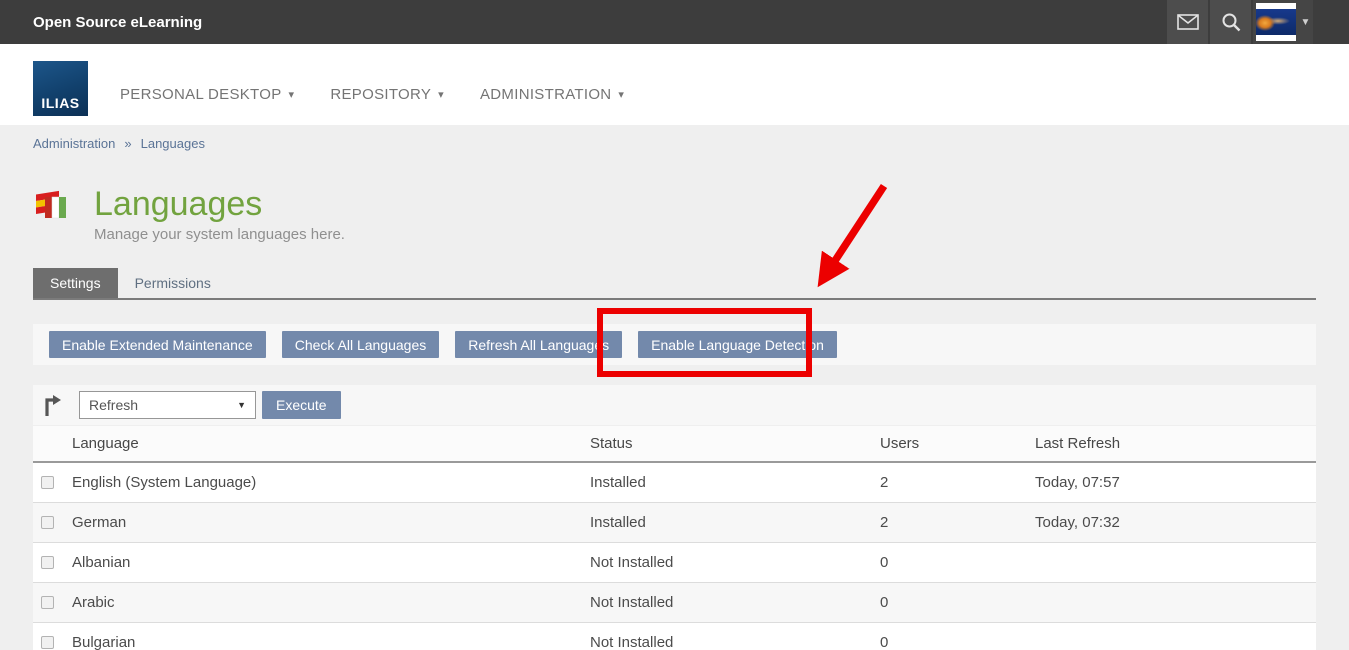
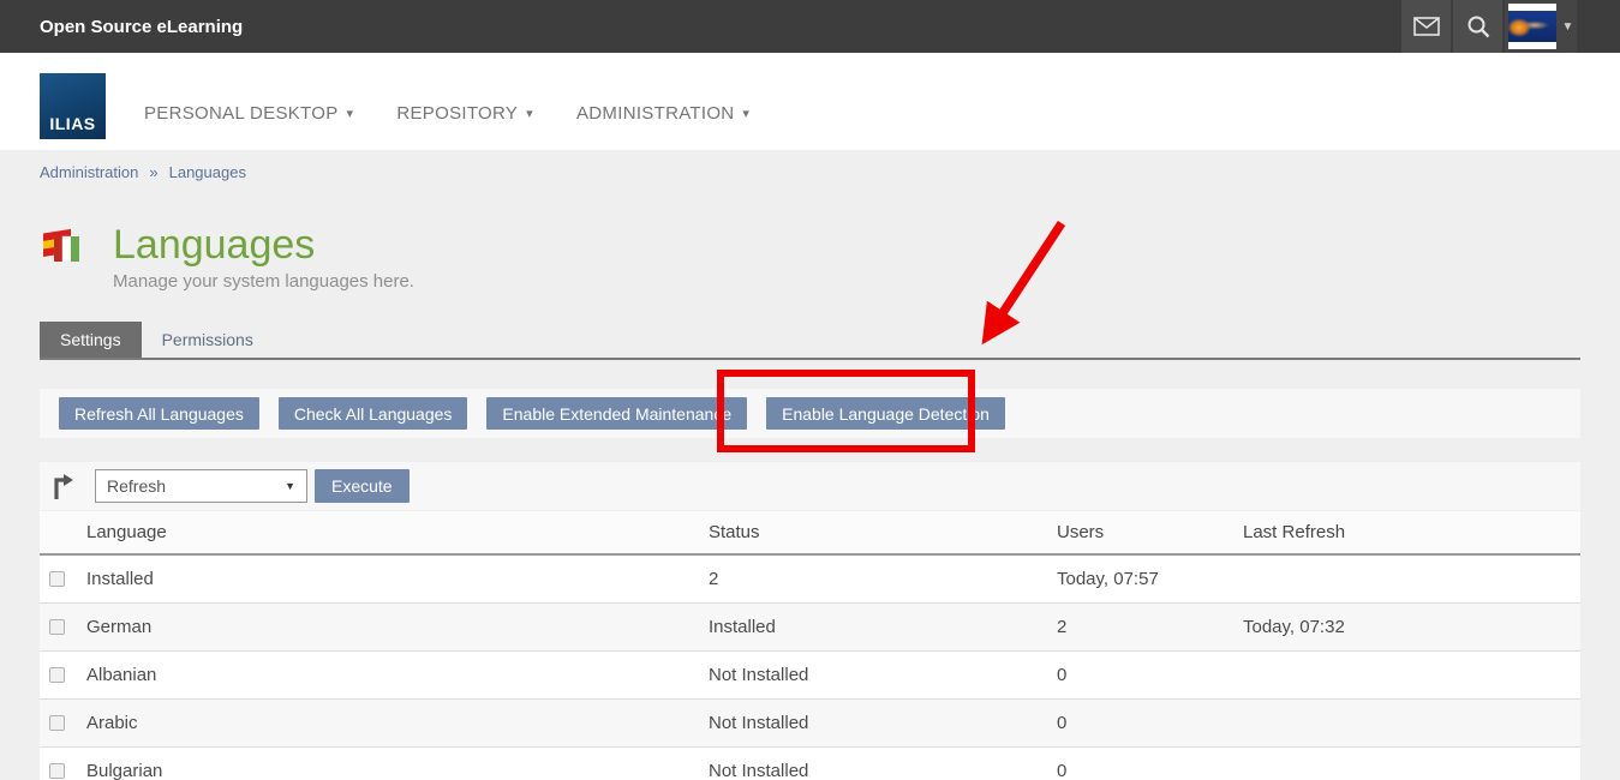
  Open Source eLearning
  ▼
  ILIAS
  PERSONAL DESKTOP
  ▾
  REPOSITORY
  ▾
  ADMINISTRATION
  ▾
  Administration
  »
  Languages
  Languages
  Manage your system languages here.
  Settings
  Permissions
- Enable Extended Maintenance
+ Refresh All Languages
  Check All Languages
- Refresh All Languages
+ Enable Extended Maintenance
  Enable Language Detection
  Refresh
  ▼
  Execute
  Language
  Status
  Users
  Last Refresh
- English (System Language)
  Installed
  2
  Today, 07:57
  German
  Installed
  2
  Today, 07:32
  Albanian
  Not Installed
  0
  Arabic
  Not Installed
  0
  Bulgarian
  Not Installed
  0
